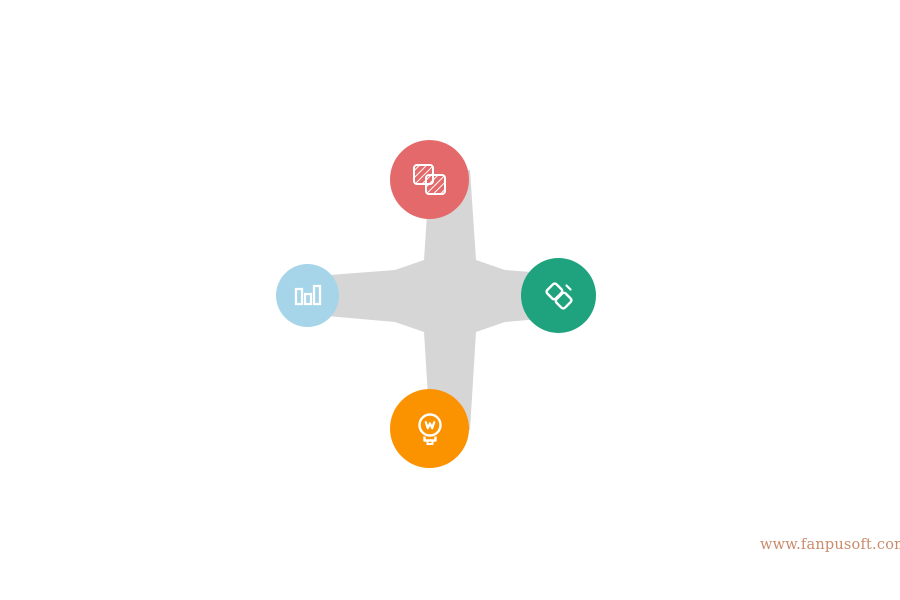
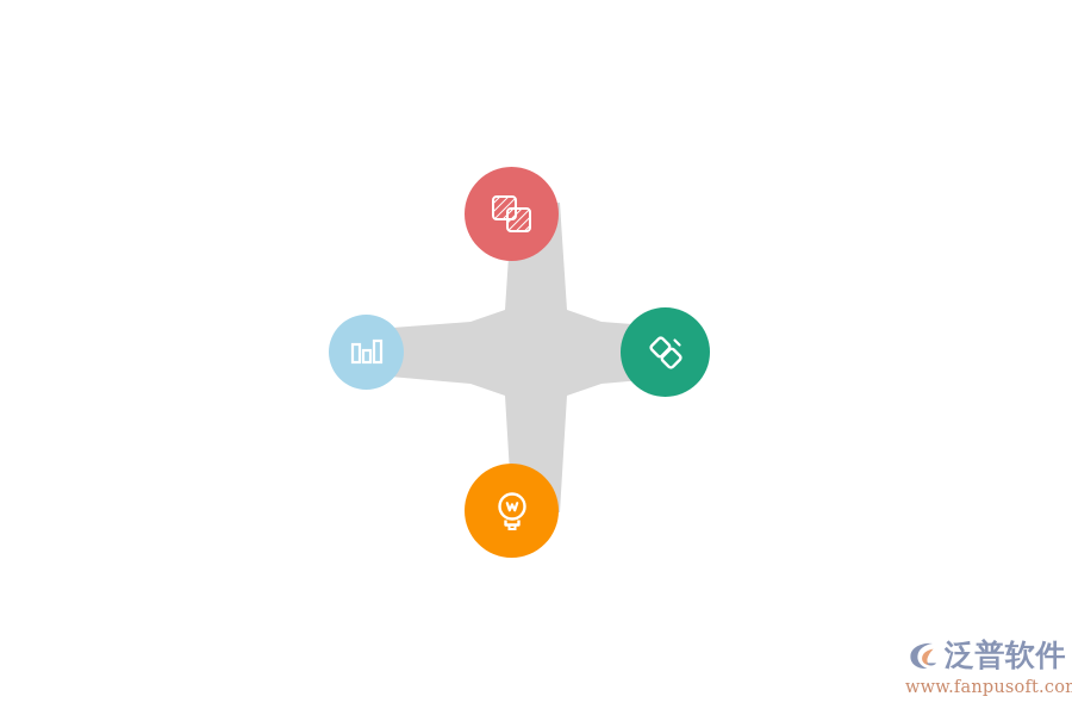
+ 泛普软件
  www.fanpusoft.co
